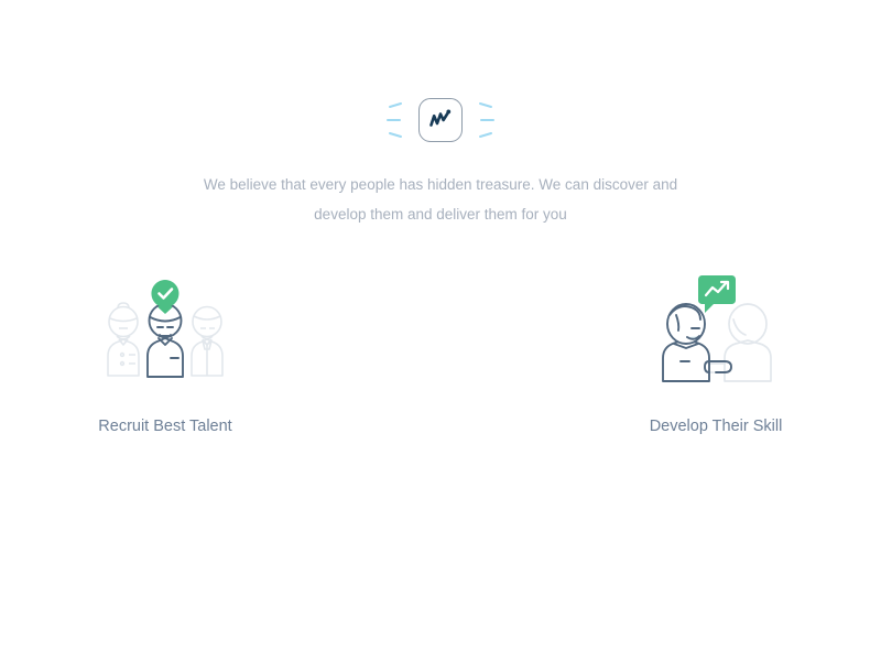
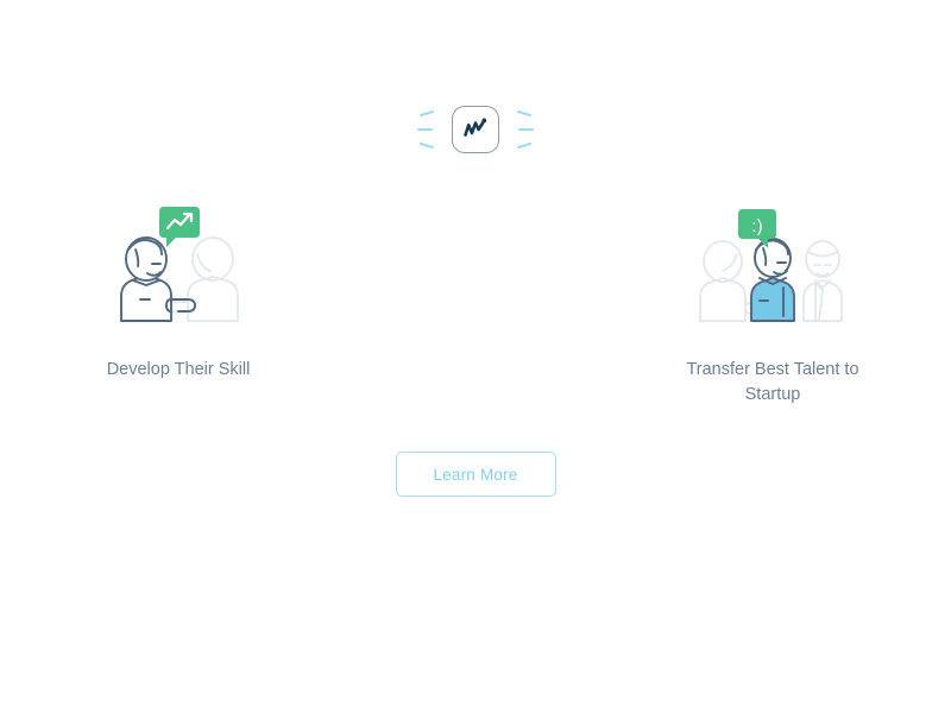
- We believe that every people has hidden treasure. We can discover and develop them and deliver them for you
- Recruit Best Talent
  Develop Their Skill
+ :)
+ Transfer Best Talent to Startup
+ Learn More
